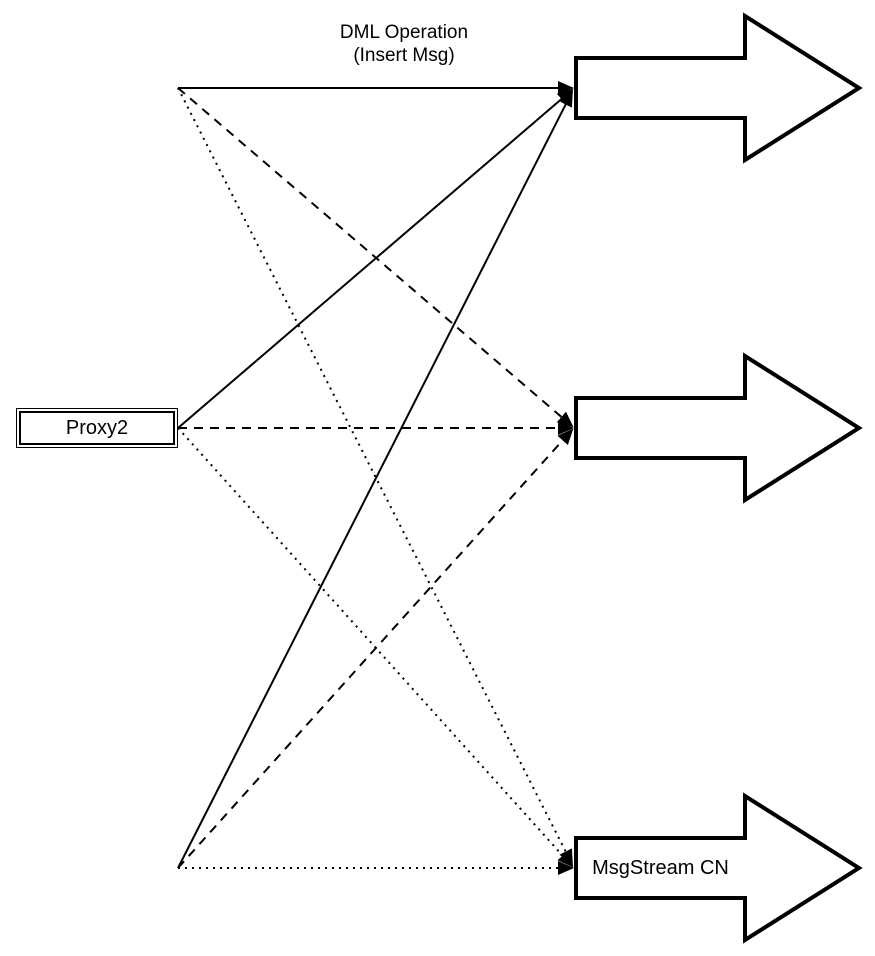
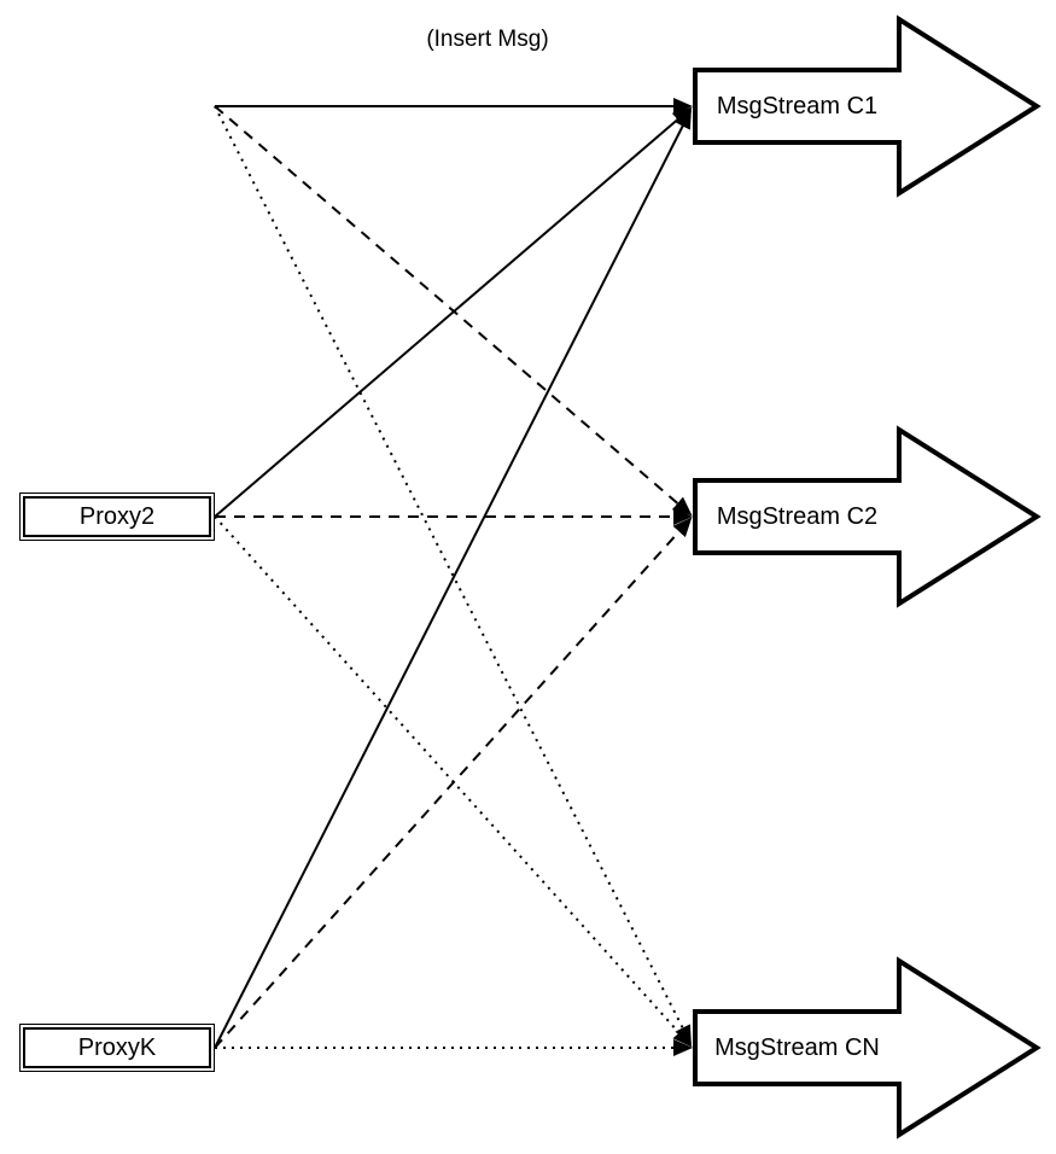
- DML Operation
  (Insert Msg)
  Proxy2
+ ProxyK
+ MsgStream C1
+ MsgStream C2
  MsgStream CN
